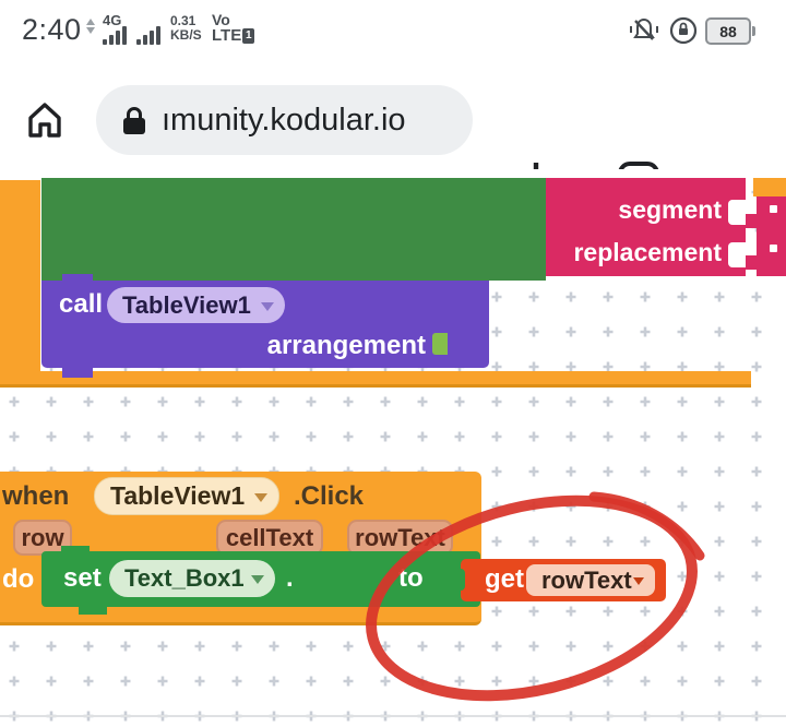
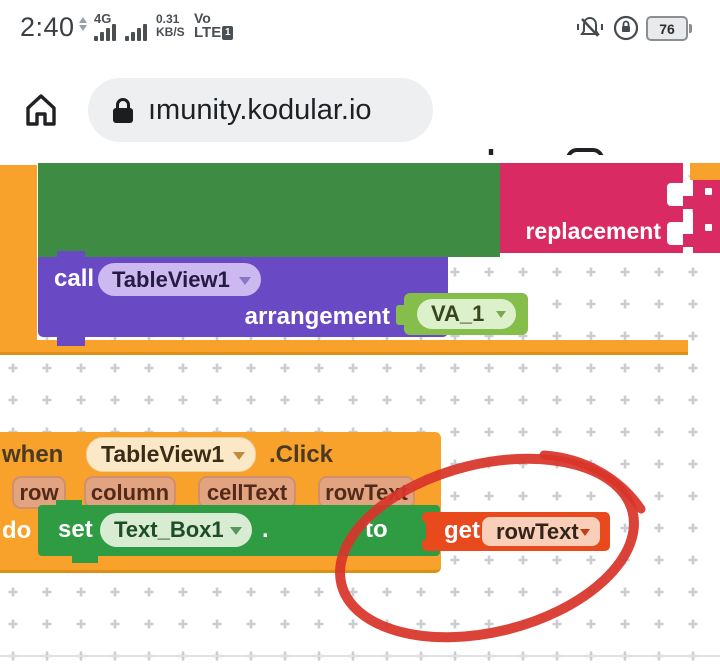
  2:40
  4G
  0.31
  KB/S
  Vo
  LTE
  1
- 88
+ 76
  ımunity.kodular.io
- segment
  replacement
  call
  TableView1
  arrangement
+ VA_1
  when
  TableView1
  .Click
  row
+ column
  cellText
  rowTe
  do
  set
  Text_Box1
  .
  to
  get
  rowText
